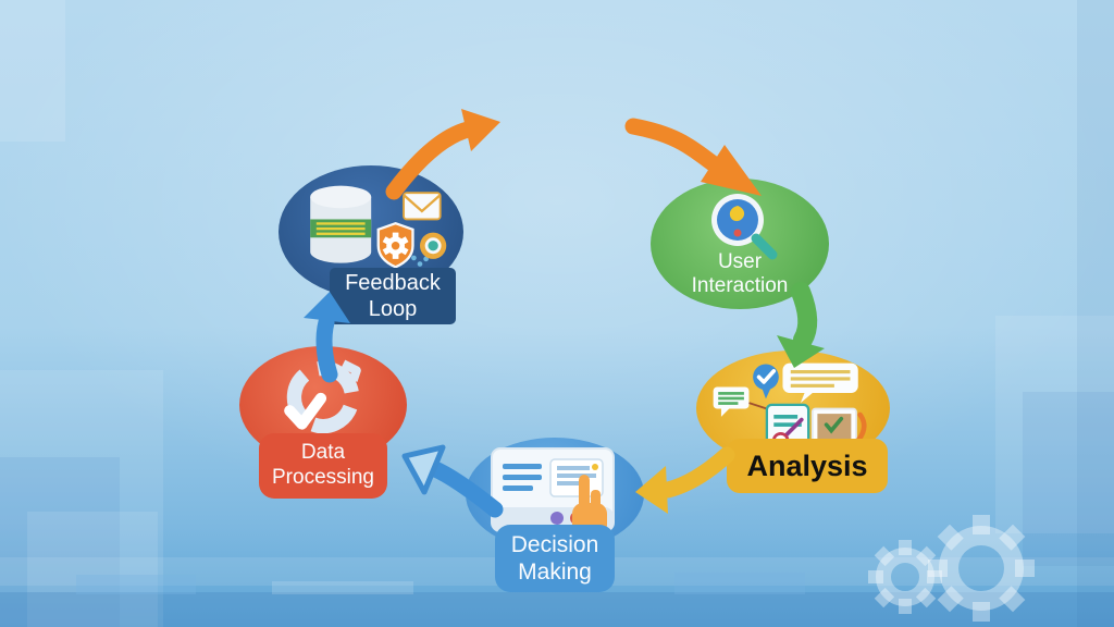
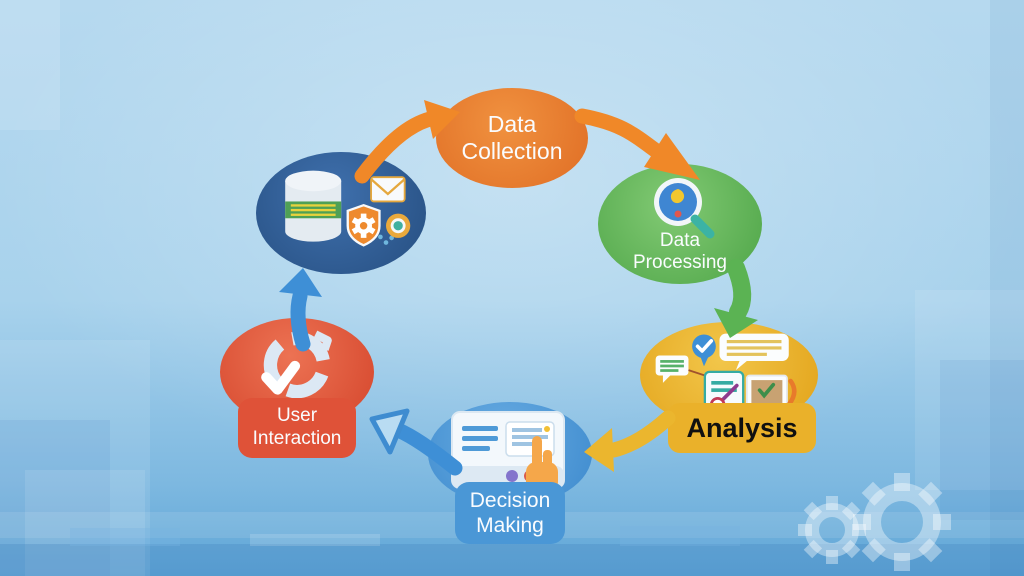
+ Data Collection
- User Interaction
+ Data Processing
  Analysis
  Decision Making
- Data Processing
+ User Interaction
- Feedback Loop
